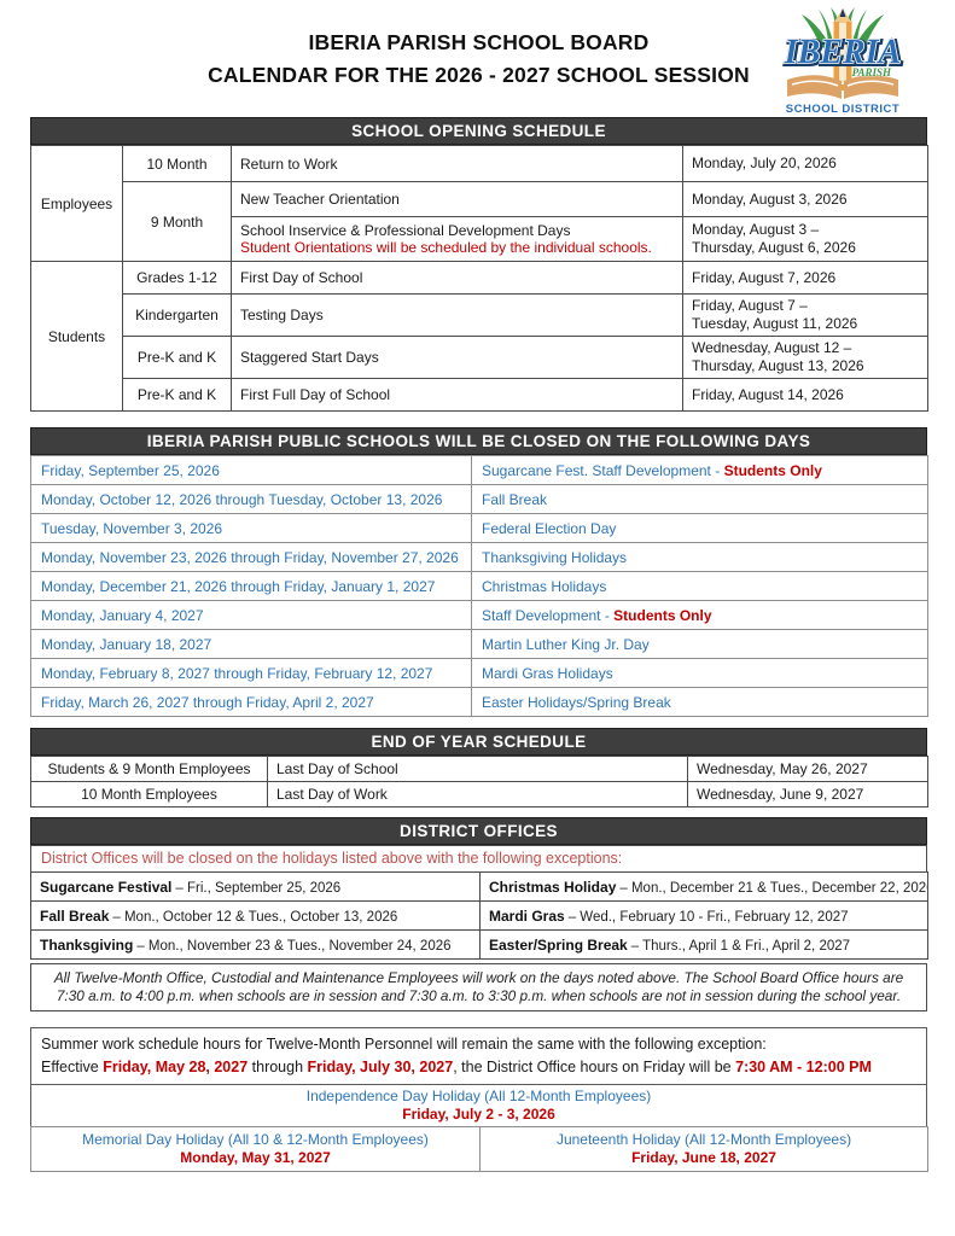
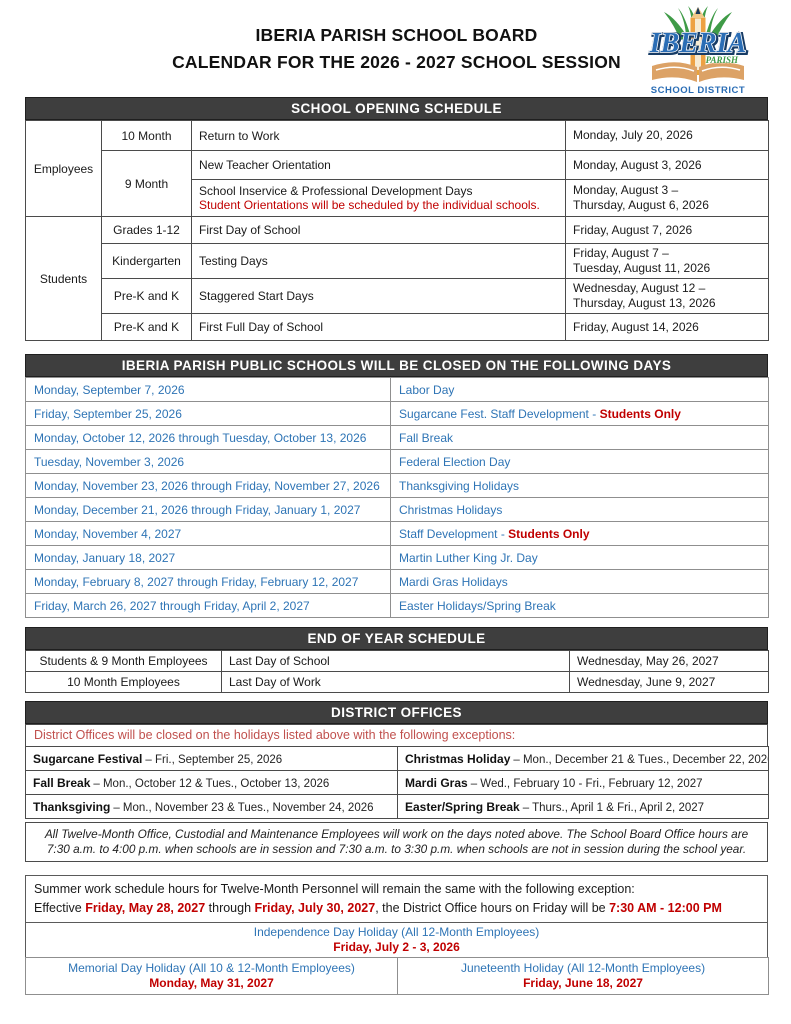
  IBERIA PARISH SCHOOL BOARD
  CALENDAR FOR THE 2026 - 2027 SCHOOL SESSION
  IBERIA
  PARISH
  SCHOOL DISTRICT
  SCHOOL OPENING SCHEDULE
  Employees	10 Month	Return to Work	Monday, July 20, 2026
  9 Month	New Teacher Orientation	Monday, August 3, 2026
  School Inservice & Professional Development Days Student Orientations will be scheduled by the individual schools.	Monday, August 3 – Thursday, August 6, 2026
  Students	Grades 1-12	First Day of School	Friday, August 7, 2026
  Kindergarten	Testing Days	Friday, August 7 – Tuesday, August 11, 2026
  Pre-K and K	Staggered Start Days	Wednesday, August 12 – Thursday, August 13, 2026
  Pre-K and K	First Full Day of School	Friday, August 14, 2026
  IBERIA PARISH PUBLIC SCHOOLS WILL BE CLOSED ON THE FOLLOWING DAYS
+ Monday, September 7, 2026	Labor Day
  Friday, September 25, 2026	Sugarcane Fest. Staff Development - Students Only
  Monday, October 12, 2026 through Tuesday, October 13, 2026	Fall Break
  Tuesday, November 3, 2026	Federal Election Day
  Monday, November 23, 2026 through Friday, November 27, 2026	Thanksgiving Holidays
  Monday, December 21, 2026 through Friday, January 1, 2027	Christmas Holidays
- Monday, January 4, 2027	Staff Development - Students Only
+ Monday, November 4, 2027	Staff Development - Students Only
  Monday, January 18, 2027	Martin Luther King Jr. Day
  Monday, February 8, 2027 through Friday, February 12, 2027	Mardi Gras Holidays
  Friday, March 26, 2027 through Friday, April 2, 2027	Easter Holidays/Spring Break
  END OF YEAR SCHEDULE
  Students & 9 Month Employees	Last Day of School	Wednesday, May 26, 2027
  10 Month Employees	Last Day of Work	Wednesday, June 9, 2027
  DISTRICT OFFICES
  District Offices will be closed on the holidays listed above with the following exceptions:
  Sugarcane Festival – Fri., September 25, 2026	Christmas Holiday – Mon., December 21 & Tues., December 22, 202
  Fall Break – Mon., October 12 & Tues., October 13, 2026	Mardi Gras – Wed., February 10 - Fri., February 12, 2027
  Thanksgiving – Mon., November 23 & Tues., November 24, 2026	Easter/Spring Break – Thurs., April 1 & Fri., April 2, 2027
  All Twelve-Month Office, Custodial and Maintenance Employees will work on the days noted above. The School Board Office hours are 7:30 a.m. to 4:00 p.m. when schools are in session and 7:30 a.m. to 3:30 p.m. when schools are not in session during the school year.
  Summer work schedule hours for Twelve-Month Personnel will remain the same with the following exception:
  Effective Friday, May 28, 2027 through Friday, July 30, 2027, the District Office hours on Friday will be 7:30 AM - 12:00 PM
  Independence Day Holiday (All 12-Month Employees)
  Friday, July 2 - 3, 2026
  Memorial Day Holiday (All 10 & 12-Month Employees) Monday, May 31, 2027	Juneteenth Holiday (All 12-Month Employees) Friday, June 18, 2027
